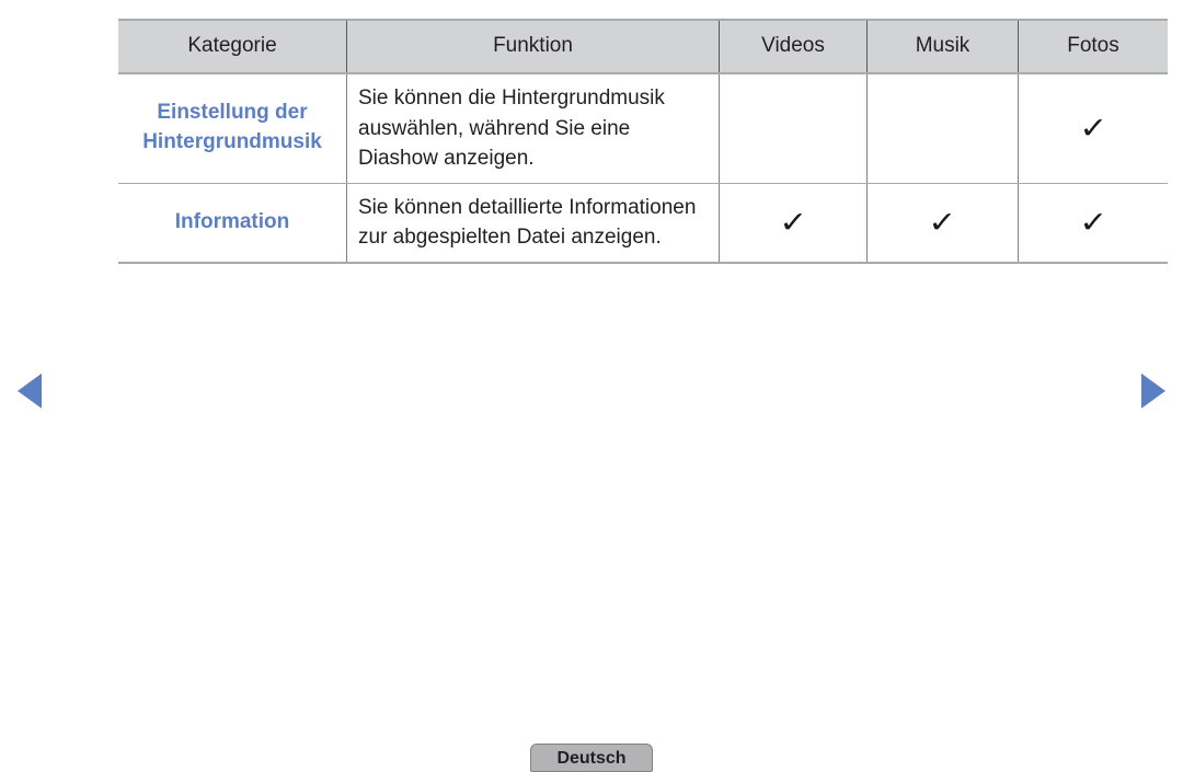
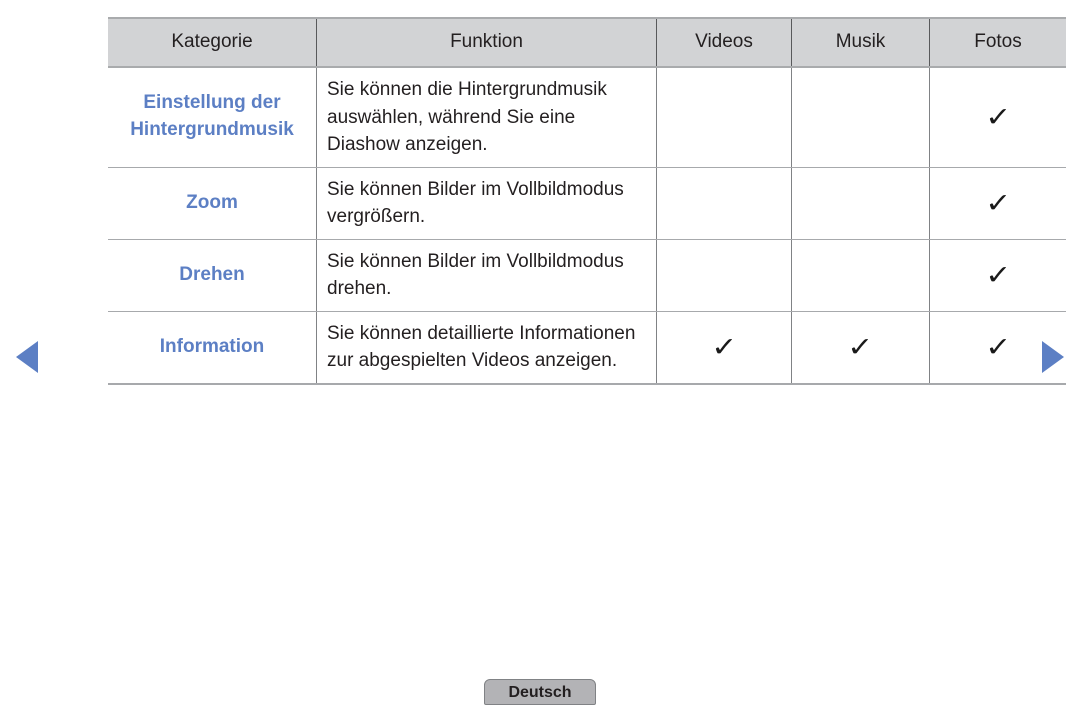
  Kategorie	Funktion	Videos	Musik	Fotos
  Einstellung der Hintergrundmusik	Sie können die Hintergrundmusik auswählen, während Sie eine Diashow anzeigen.			✓
+ Zoom	Sie können Bilder im Vollbildmodus vergrößern.			✓
+ Drehen	Sie können Bilder im Vollbildmodus drehen.			✓
- Information	Sie können detaillierte Informationen zur abgespielten Datei anzeigen.	✓	✓	✓
+ Information	Sie können detaillierte Informationen zur abgespielten Videos anzeigen.	✓	✓	✓
  Deutsch
